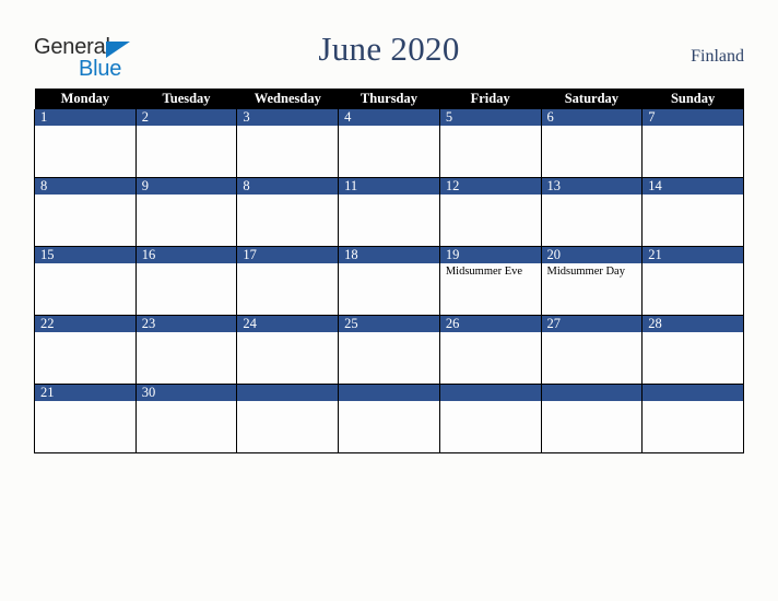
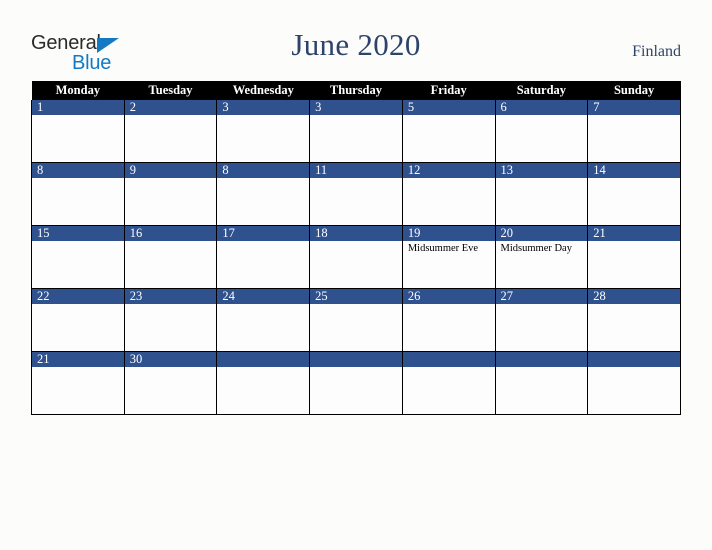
  General
  Blue
  June 2020
  Finland
  Monday	Tuesday	Wednesday	Thursday	Friday	Saturday	Sunday
- 1	2	3	4	5	6	7
+ 1	2	3	3	5	6	7
  8	9	8	11	12	13	14
  15	16	17	18	19Midsummer Eve	20Midsummer Day	21
  22	23	24	25	26	27	28
  21	30
